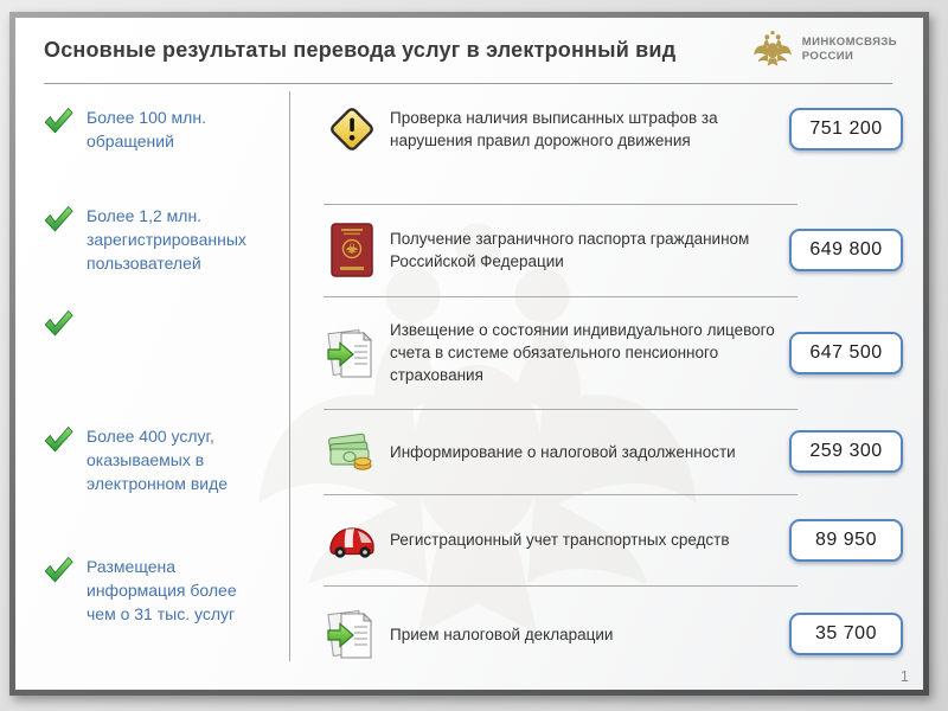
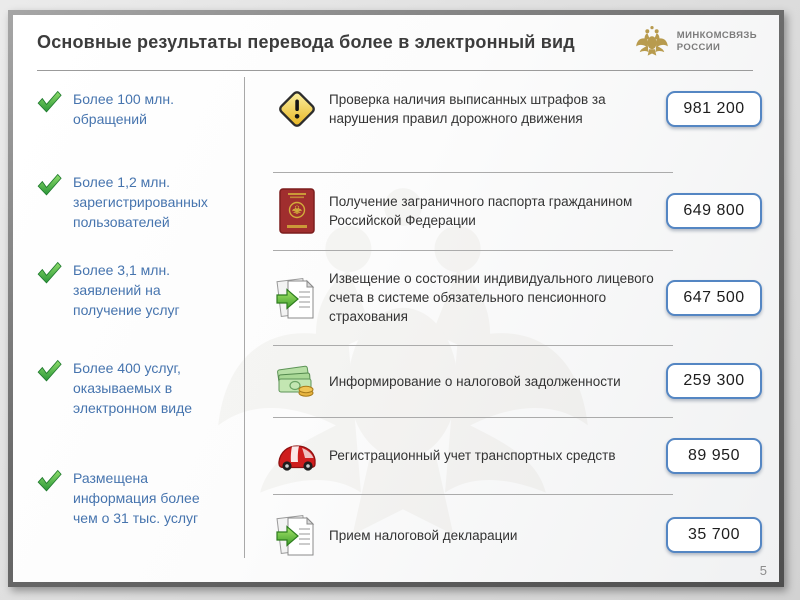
- Основные результаты перевода услуг в электронный вид
+ Основные результаты перевода более в электронный вид
  МИНКОМСВЯЗЬ
  РОССИИ
  Более 100 млн. обращений
  Более 1,2 млн. зарегистрированных пользователей
+ Более 3,1 млн. заявлений на получение услуг
  Более 400 услуг, оказываемых в электронном виде
  Размещена информация более чем о 31 тыс. услуг
  Проверка наличия выписанных штрафов за нарушения правил дорожного движения
- 751 200
+ 981 200
  Получение заграничного паспорта гражданином Российской Федерации
  649 800
  Извещение о состоянии индивидуального лицевого счета в системе обязательного пенсионного страхования
  647 500
  Информирование о налоговой задолженности
  259 300
  Регистрационный учет транспортных средств
  89 950
  Прием налоговой декларации
  35 700
- 1
+ 5
